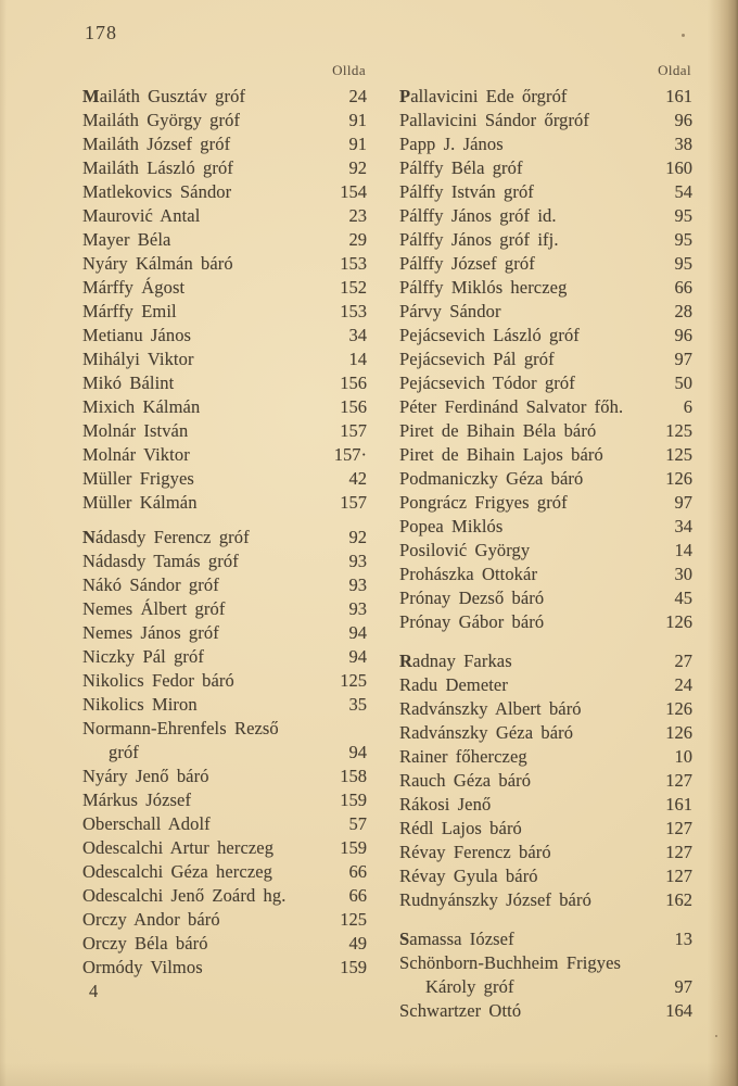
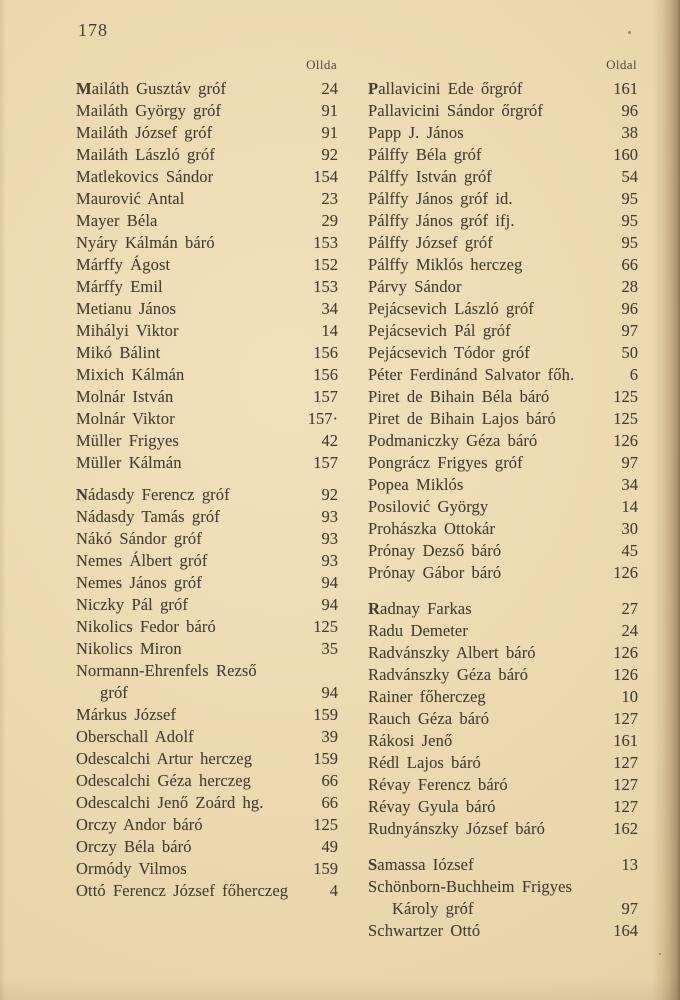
  178
  Ollda
  Mailáth Gusztáv gróf
  24
  Mailáth György gróf
  91
  Mailáth József gróf
  91
  Mailáth László gróf
  92
  Matlekovics Sándor
  154
  Maurović Antal
  23
  Mayer Béla
  29
  Nyáry Kálmán báró
  153
  Márffy Ágost
  152
  Márffy Emil
  153
  Metianu János
  34
  Mihályi Viktor
  14
  Mikó Bálint
  156
  Mixich Kálmán
  156
  Molnár István
  157
  Molnár Viktor
  157·
  Müller Frigyes
  42
  Müller Kálmán
  157
  Nádasdy Ferencz gróf
  92
  Nádasdy Tamás gróf
  93
  Nákó Sándor gróf
  93
  Nemes Álbert gróf
  93
  Nemes János gróf
  94
  Niczky Pál gróf
  94
  Nikolics Fedor báró
  125
  Nikolics Miron
  35
  Normann-Ehrenfels Rezső
  gróf
  94
- Nyáry Jenő báró
- 158
  Márkus József
  159
  Oberschall Adolf
- 57
+ 39
  Odescalchi Artur herczeg
  159
  Odescalchi Géza herczeg
  66
  Odescalchi Jenő Zoárd hg.
  66
  Orczy Andor báró
  125
  Orczy Béla báró
  49
  Ormódy Vilmos
  159
+ Ottó Ferencz József főherczeg
  4
  Oldal
  Pallavicini Ede őrgróf
  161
  Pallavicini Sándor őrgróf
  96
  Papp J. János
  38
  Pálffy Béla gróf
  160
  Pálffy István gróf
  54
  Pálffy János gróf id.
  95
  Pálffy János gróf ifj.
  95
  Pálffy József gróf
  95
  Pálffy Miklós herczeg
  66
  Párvy Sándor
  28
  Pejácsevich László gróf
  96
  Pejácsevich Pál gróf
  97
  Pejácsevich Tódor gróf
  50
  Péter Ferdinánd Salvator főh.
  6
  Piret de Bihain Béla báró
  125
  Piret de Bihain Lajos báró
  125
  Podmaniczky Géza báró
  126
  Pongrácz Frigyes gróf
  97
  Popea Miklós
  34
  Posilović György
  14
  Prohászka Ottokár
  30
  Prónay Dezső báró
  45
  Prónay Gábor báró
  126
  Radnay Farkas
  27
  Radu Demeter
  24
  Radvánszky Albert báró
  126
  Radvánszky Géza báró
  126
  Rainer főherczeg
  10
  Rauch Géza báró
  127
  Rákosi Jenő
  161
  Rédl Lajos báró
  127
  Révay Ferencz báró
  127
  Révay Gyula báró
  127
  Rudnyánszky József báró
  162
  Samassa Iózsef
  13
  Schönborn-Buchheim Frigyes
  Károly gróf
  97
  Schwartzer Ottó
  164
